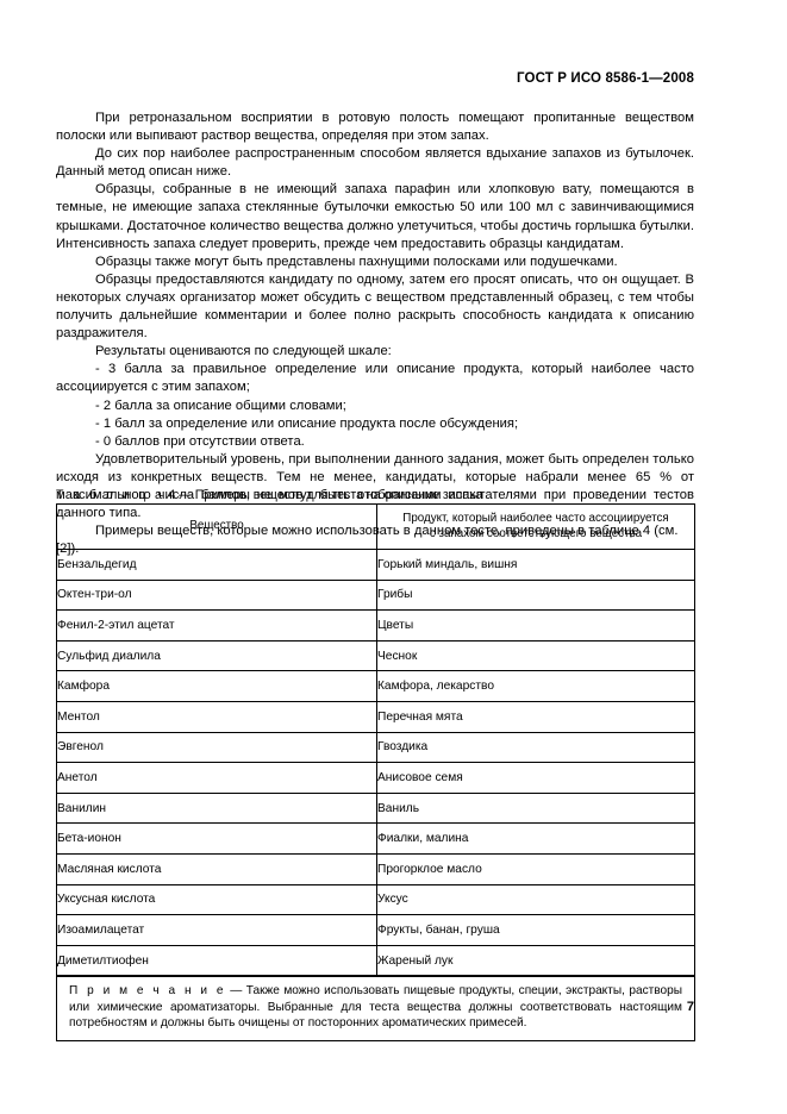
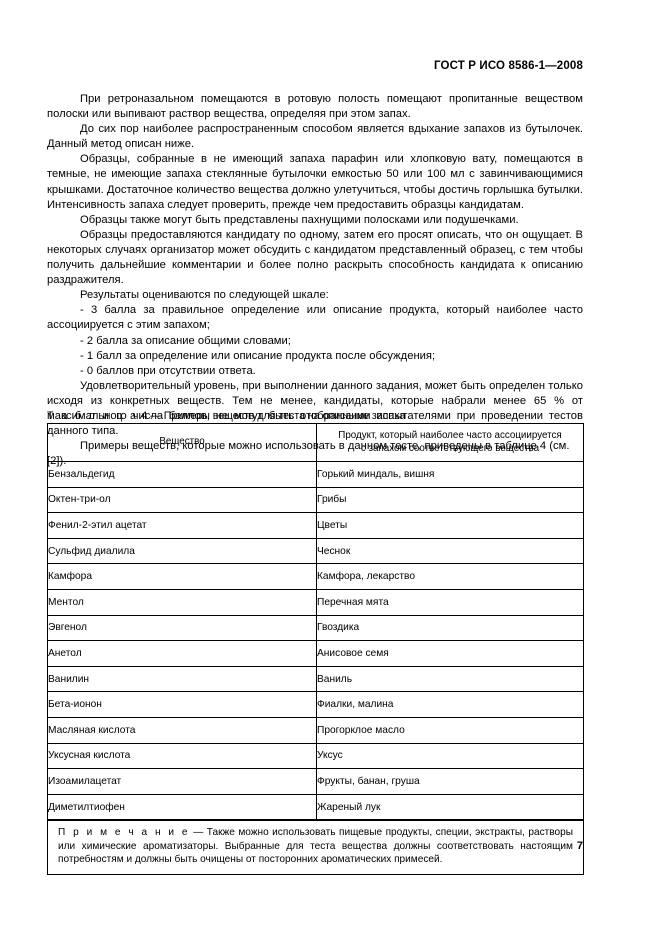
  ГОСТ Р ИСО 8586-1—2008
- При ретроназальном восприятии в ротовую полость помещают пропитанные веществом полоски или выпивают раствор вещества, определяя при этом запах.
+ При ретроназальном помещаются в ротовую полость помещают пропитанные веществом полоски или выпивают раствор вещества, определяя при этом запах.
  До сих пор наиболее распространенным способом является вдыхание запахов из бутылочек. Данный метод описан ниже.
  Образцы, собранные в не имеющий запаха парафин или хлопковую вату, помещаются в темные, не имеющие запаха стеклянные бутылочки емкостью 50 или 100 мл с завинчивающимися крышками. Достаточное количество вещества должно улетучиться, чтобы достичь горлышка бутылки. Интенсивность запаха следует проверить, прежде чем предоставить образцы кандидатам.
  Образцы также могут быть представлены пахнущими полосками или подушечками.
- Образцы предоставляются кандидату по одному, затем его просят описать, что он ощущает. В некоторых случаях организатор может обсудить с веществом представленный образец, с тем чтобы получить дальнейшие комментарии и более полно раскрыть способность кандидата к описанию раздражителя.
+ Образцы предоставляются кандидату по одному, затем его просят описать, что он ощущает. В некоторых случаях организатор может обсудить с кандидатом представленный образец, с тем чтобы получить дальнейшие комментарии и более полно раскрыть способность кандидата к описанию раздражителя.
  Результаты оцениваются по следующей шкале:
  - 3 балла за правильное определение или описание продукта, который наиболее часто ассоциируется с этим запахом;
  - 2 балла за описание общими словами;
  - 1 балл за определение или описание продукта после обсуждения;
  - 0 баллов при отсутствии ответа.
  Удовлетворительный уровень, при выполнении данного задания, может быть определен только исходя из конкретных веществ. Тем не менее, кандидаты, которые набрали менее 65 % от максимального числа баллов, не могут быть отобранными испытателями при проведении тестов данного типа.
  Примеры веществ, которые можно использовать в данном тесте, приведены в таблице 4 (см. [2]).
  Т а б л и ц а 4 — Примеры веществ для теста на описание запаха
  Вещество	Продукт, который наиболее часто ассоциируется с запахом соответствующего вещества
  Бензальдегид	Горький миндаль, вишня
  Октен-три-ол	Грибы
  Фенил-2-этил ацетат	Цветы
  Сульфид диалила	Чеснок
  Камфора	Камфора, лекарство
  Ментол	Перечная мята
  Эвгенол	Гвоздика
  Анетол	Анисовое семя
  Ванилин	Ваниль
  Бета-ионон	Фиалки, малина
  Масляная кислота	Прогорклое масло
  Уксусная кислота	Уксус
  Изоамилацетат	Фрукты, банан, груша
  Диметилтиофен	Жареный лук
  П р и м е ч а н и е — Также можно использовать пищевые продукты, специи, экстракты, растворы или химические ароматизаторы. Выбранные для теста вещества должны соответствовать настоящим потребностям и должны быть очищены от посторонних ароматических примесей.
  7
